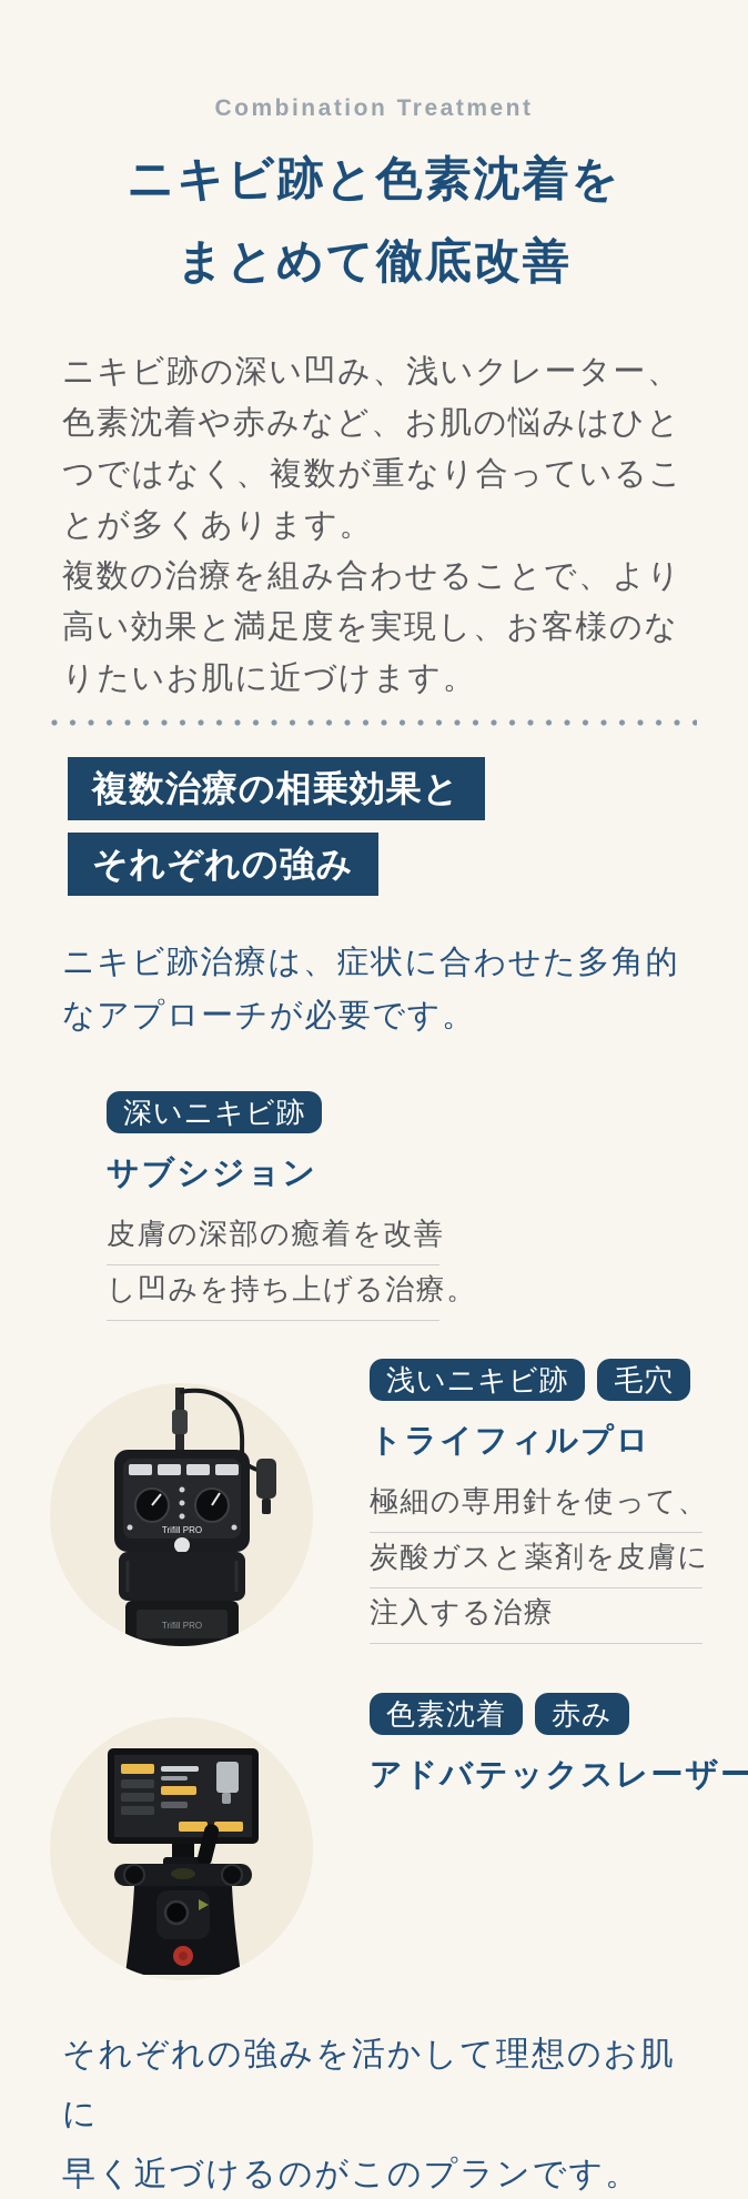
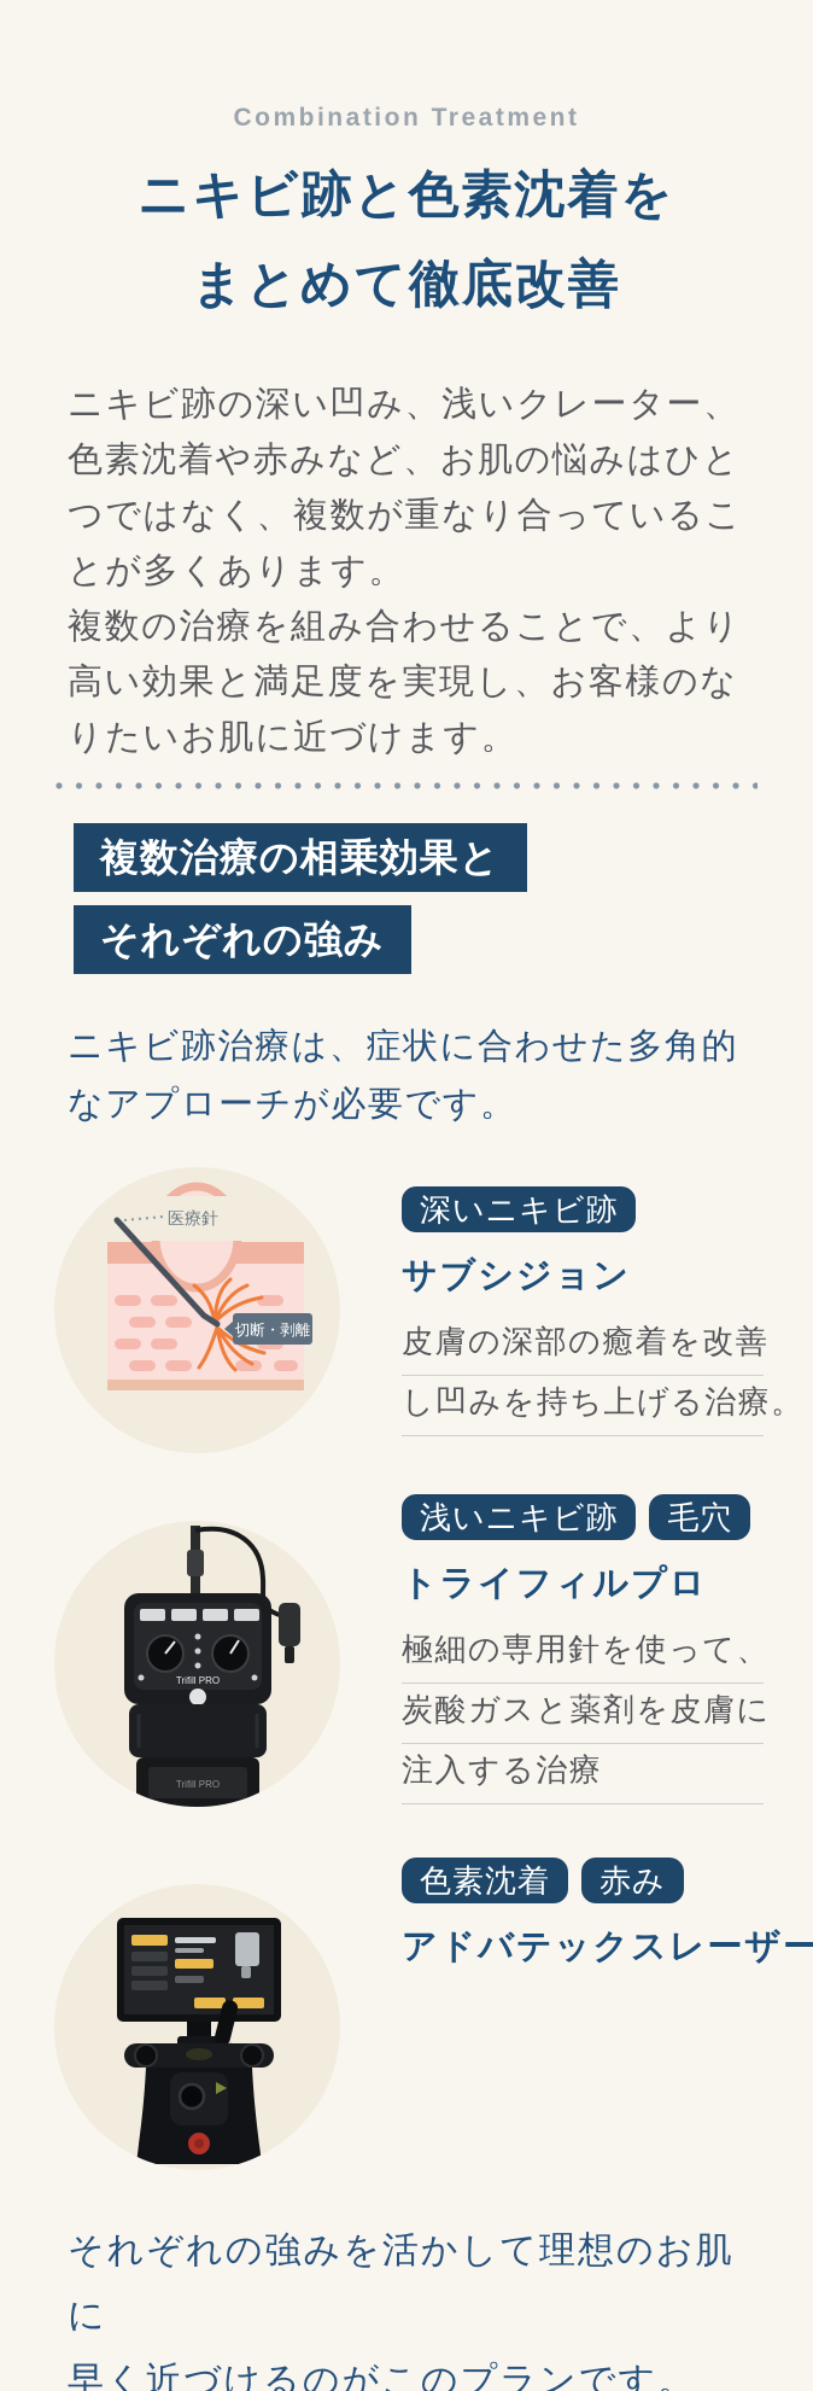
  Combination Treatment
  ニキビ跡と色素沈着を
  まとめて徹底改善
  ニキビ跡の深い凹み、浅いクレーター、色素沈着や赤みなど、お肌の悩みはひとつではなく、複数が重なり合っていることが多くあります。
  複数の治療を組み合わせることで、より高い効果と満足度を実現し、お客様のなりたいお肌に近づけます。
  複数治療の相乗効果と
  それぞれの強み
  ニキビ跡治療は、症状に合わせた多角的なアプローチが必要です。
+ 医療針
+ 切断・剥離
  深いニキビ跡
  サブシジョン
  皮膚の深部の癒着を改善
  し凹みを持ち上げる治療。
  Trifill PRO
  Trifill PRO
  浅いニキビ跡
  毛穴
  トライフィルプロ
  極細の専用針を使って、
  炭酸ガスと薬剤を皮膚に
  注入する治療
  色素沈着
  赤み
  アドバテックスレーザー
  それぞれの強みを活かして理想のお肌に
  早く近づけるのがこのプランです。
